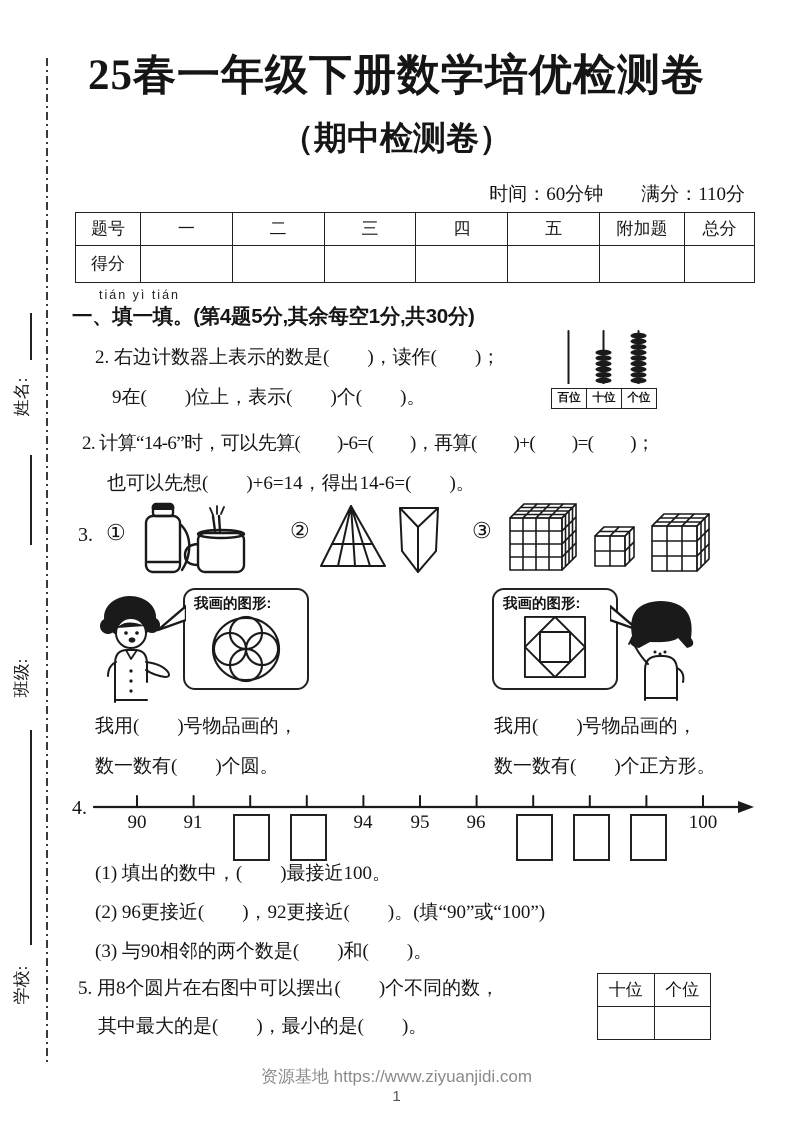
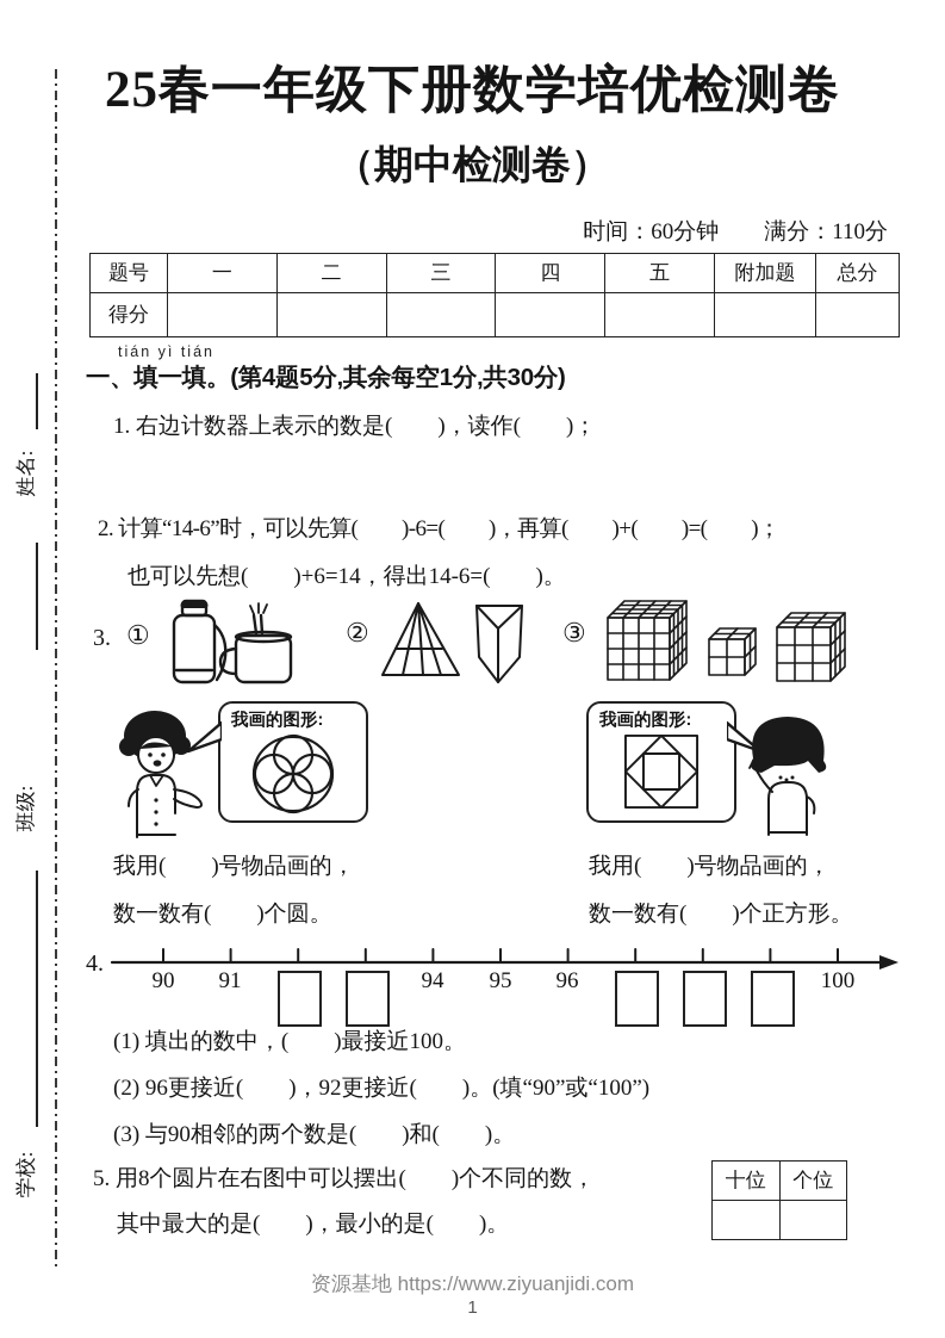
  25春一年级下册数学培优检测卷
  （期中检测卷）
  时间：60分钟 满分：110分
  题号	一	二	三	四	五	附加题	总分
  得分
  tián yì tián
  一、填一填。(第4题5分,其余每空1分,共30分)
- 2. 右边计数器上表示的数是( )，读作( )；
+ 1. 右边计数器上表示的数是( )，读作( )；
- 9在( )位上，表示( )个( )。
- 百位
- 十位
- 个位
  2. 计算“14-6”时，可以先算( )-6=( )，再算( )+( )=( )；
  也可以先想( )+6=14，得出14-6=( )。
  3.
  ①
  ②
  ③
  我画的图形:
  我画的图形:
  我用( )号物品画的，
  数一数有( )个圆。
  我用( )号物品画的，
  数一数有( )个正方形。
  4.
  90
  91
  94
  95
  96
  100
  (1) 填出的数中，( )最接近100。
  (2) 96更接近( )，92更接近( )。(填“90”或“100”)
  (3) 与90相邻的两个数是( )和( )。
  5. 用8个圆片在右图中可以摆出( )个不同的数，
  其中最大的是( )，最小的是( )。
  十位	个位
  资源基地 https://www.ziyuanjidi.com
  1
